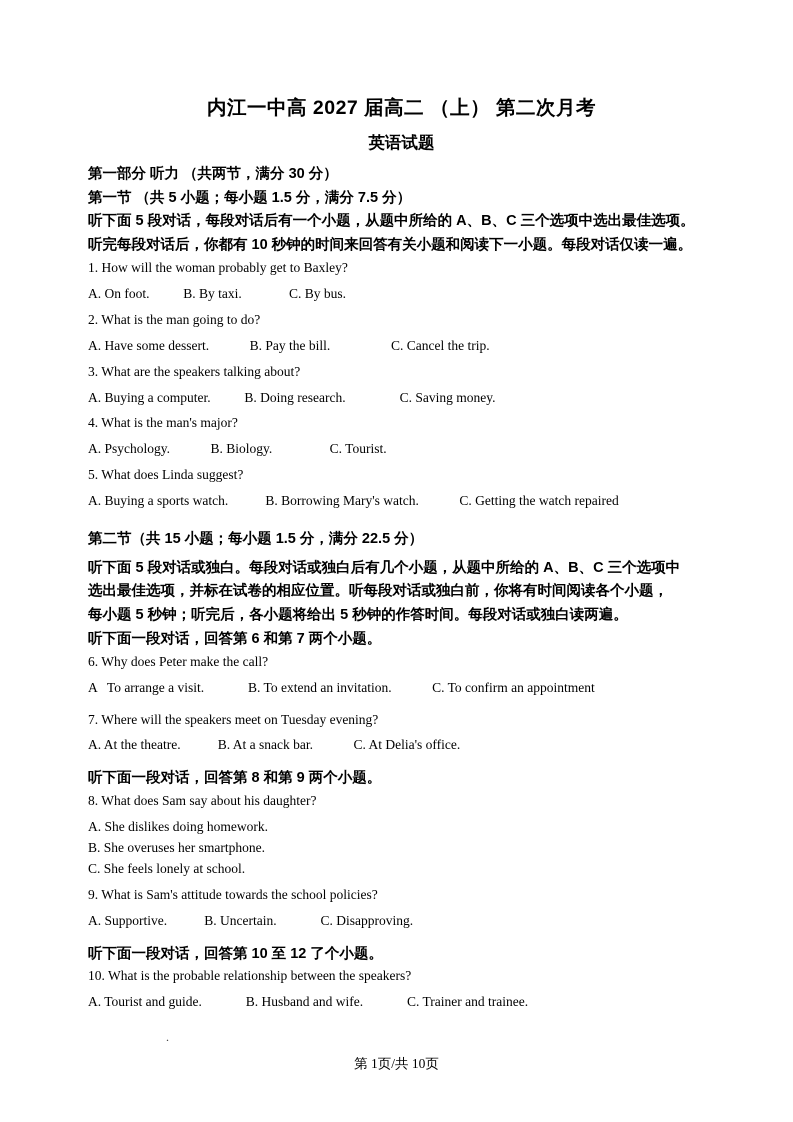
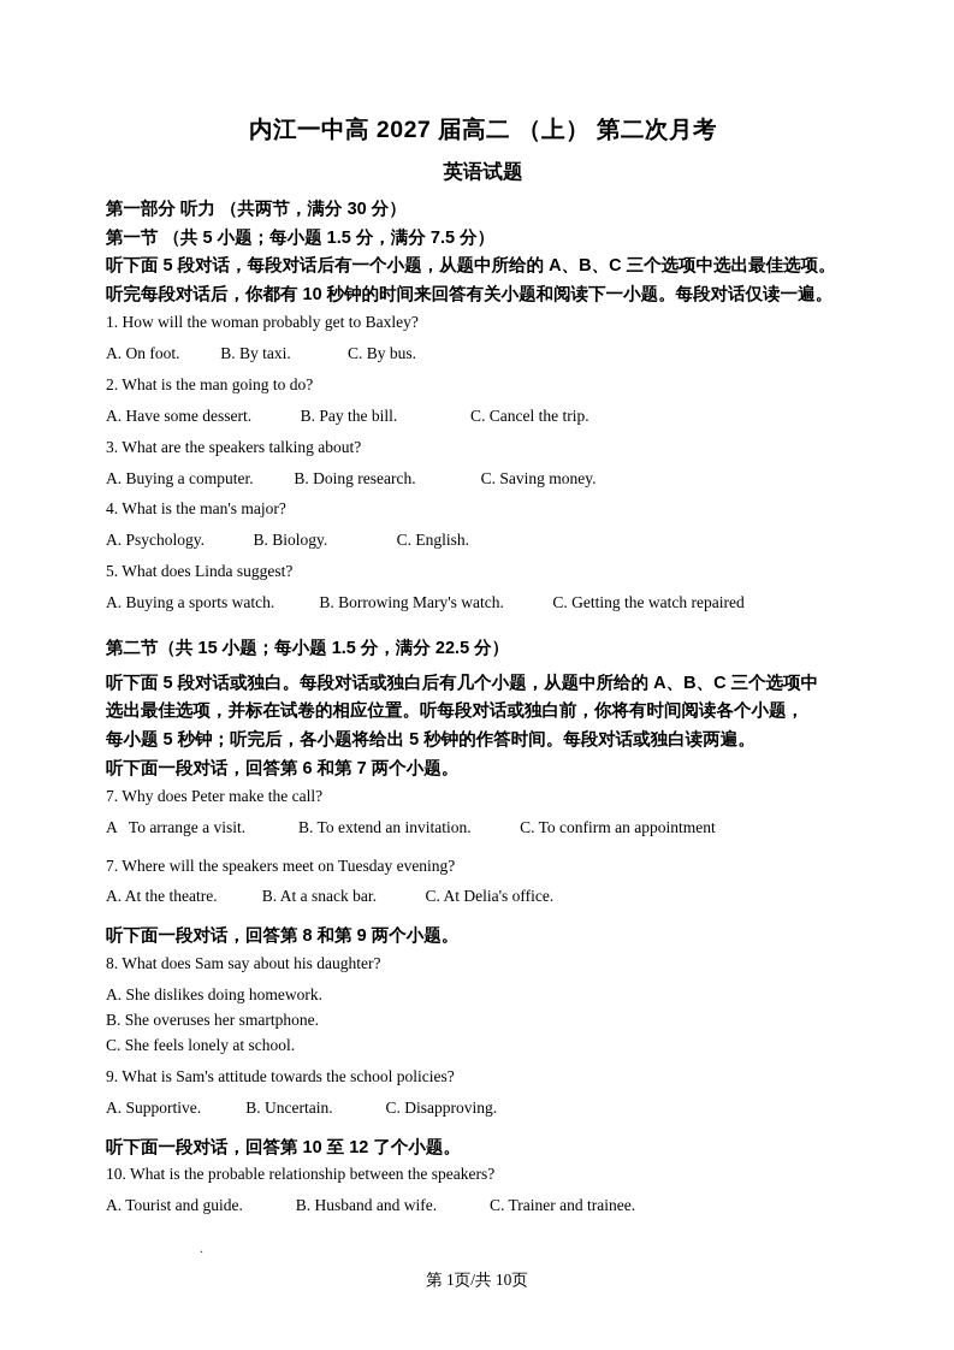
  内江一中高 2027 届高二 （上） 第二次月考
  英语试题
  第一部分 听力 （共两节，满分 30 分）
  第一节 （共 5 小题；每小题 1.5 分，满分 7.5 分）
  听下面 5 段对话，每段对话后有一个小题，从题中所给的 A、B、C 三个选项中选出最佳选项。
  听完每段对话后，你都有 10 秒钟的时间来回答有关小题和阅读下一小题。每段对话仅读一遍。
  1. How will the woman probably get to Baxley?
  A. On foot. B. By taxi. C. By bus.
  2. What is the man going to do?
  A. Have some dessert. B. Pay the bill. C. Cancel the trip.
  3. What are the speakers talking about?
  A. Buying a computer. B. Doing research. C. Saving money.
  4. What is the man's major?
- A. Psychology. B. Biology. C. Tourist.
+ A. Psychology. B. Biology. C. English.
  5. What does Linda suggest?
  A. Buying a sports watch. B. Borrowing Mary's watch. C. Getting the watch repaired
  第二节（共 15 小题；每小题 1.5 分，满分 22.5 分）
  听下面 5 段对话或独白。每段对话或独白后有几个小题，从题中所给的 A、B、C 三个选项中
  选出最佳选项，并标在试卷的相应位置。听每段对话或独白前，你将有时间阅读各个小题，
  每小题 5 秒钟；听完后，各小题将给出 5 秒钟的作答时间。每段对话或独白读两遍。
  听下面一段对话，回答第 6 和第 7 两个小题。
- 6. Why does Peter make the call?
+ 7. Why does Peter make the call?
  A To arrange a visit. B. To extend an invitation. C. To confirm an appointment
  7. Where will the speakers meet on Tuesday evening?
  A. At the theatre. B. At a snack bar. C. At Delia's office.
  听下面一段对话，回答第 8 和第 9 两个小题。
  8. What does Sam say about his daughter?
  A. She dislikes doing homework.
  B. She overuses her smartphone.
  C. She feels lonely at school.
  9. What is Sam's attitude towards the school policies?
  A. Supportive. B. Uncertain. C. Disapproving.
  听下面一段对话，回答第 10 至 12 了个小题。
  10. What is the probable relationship between the speakers?
  A. Tourist and guide. B. Husband and wife. C. Trainer and trainee.
  .
  第 1页/共 10页
